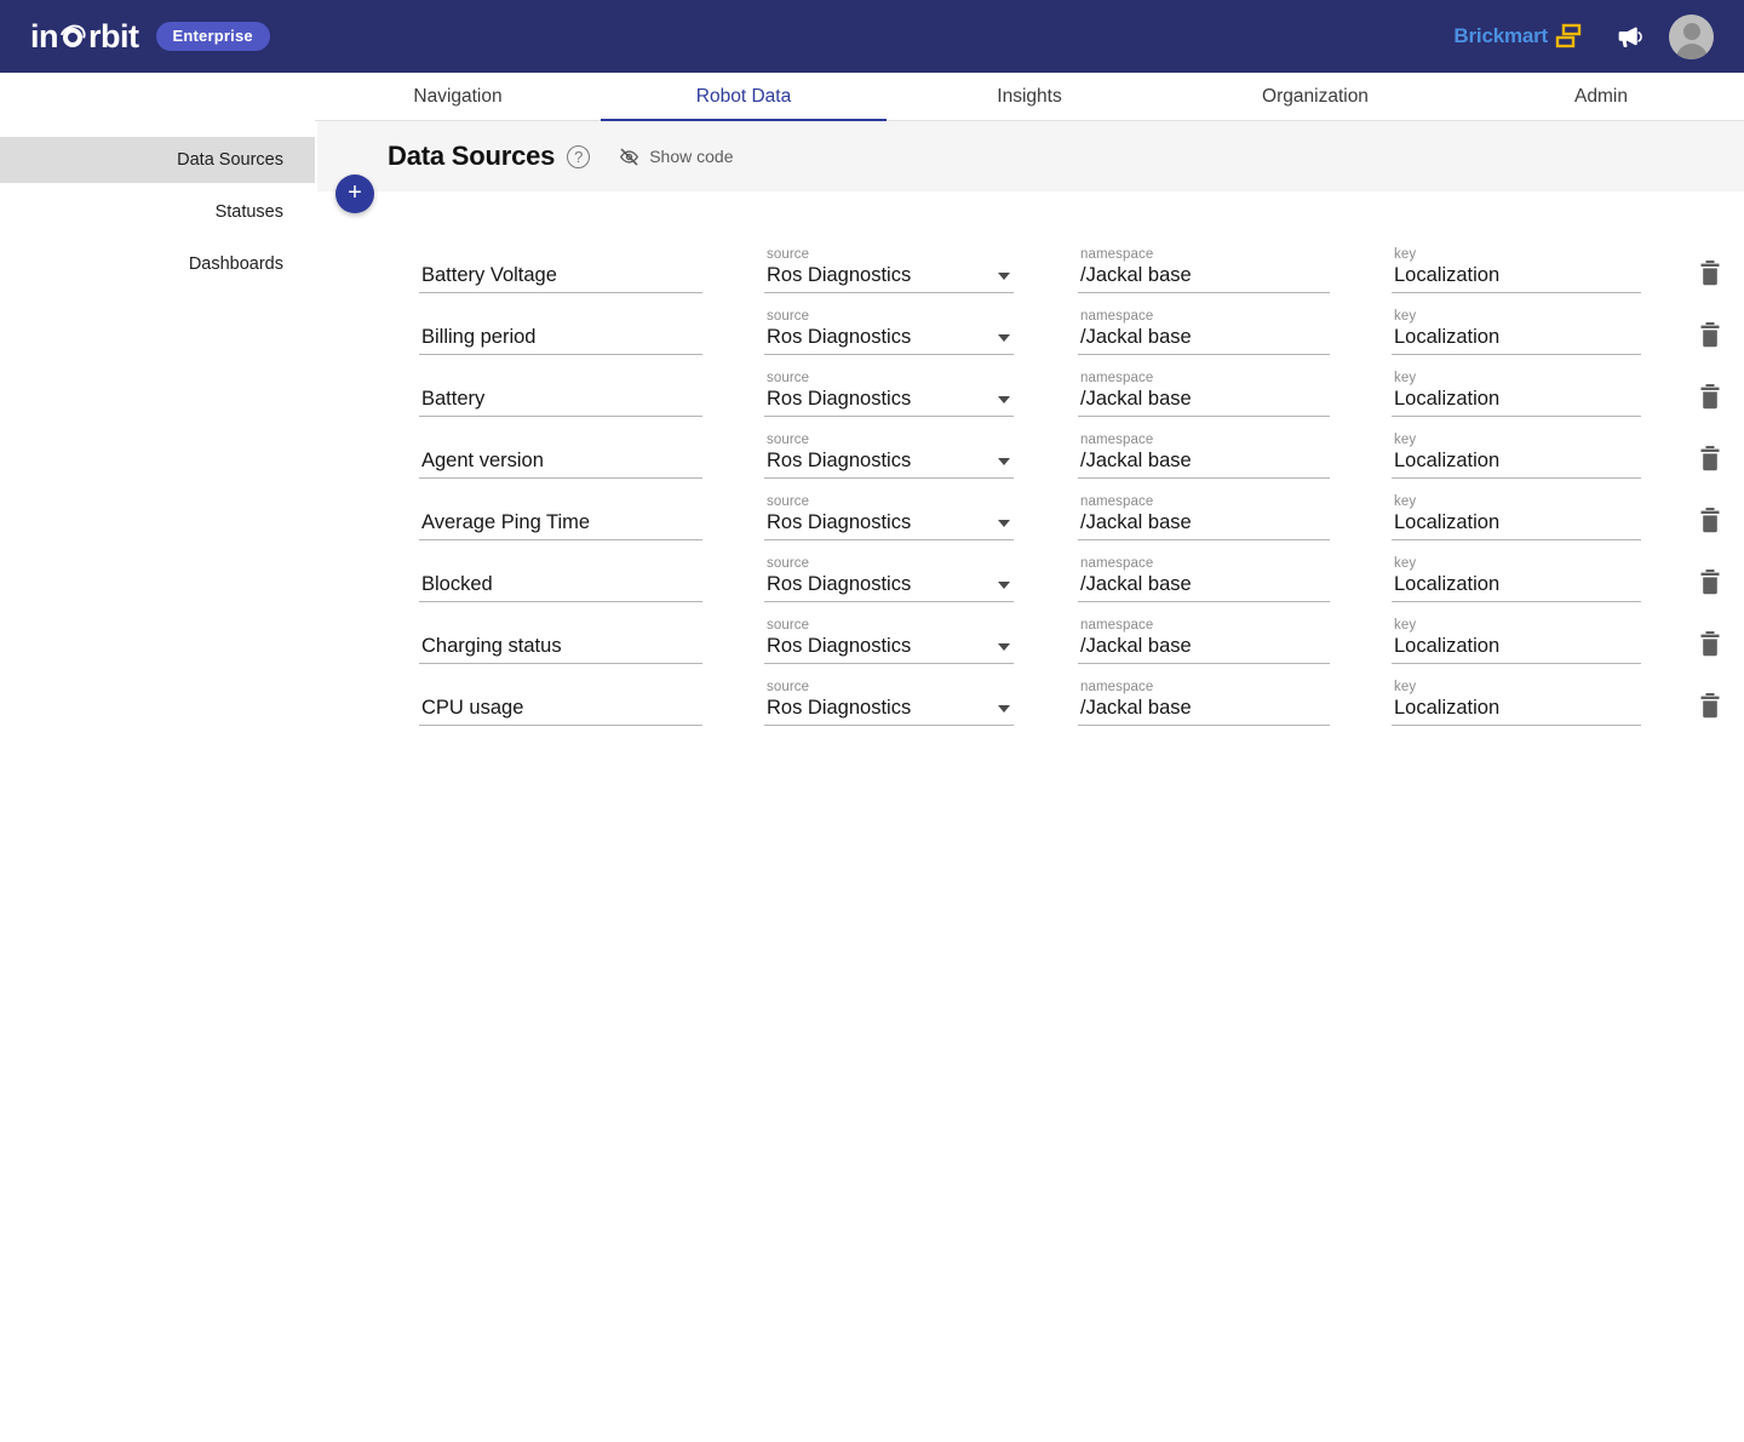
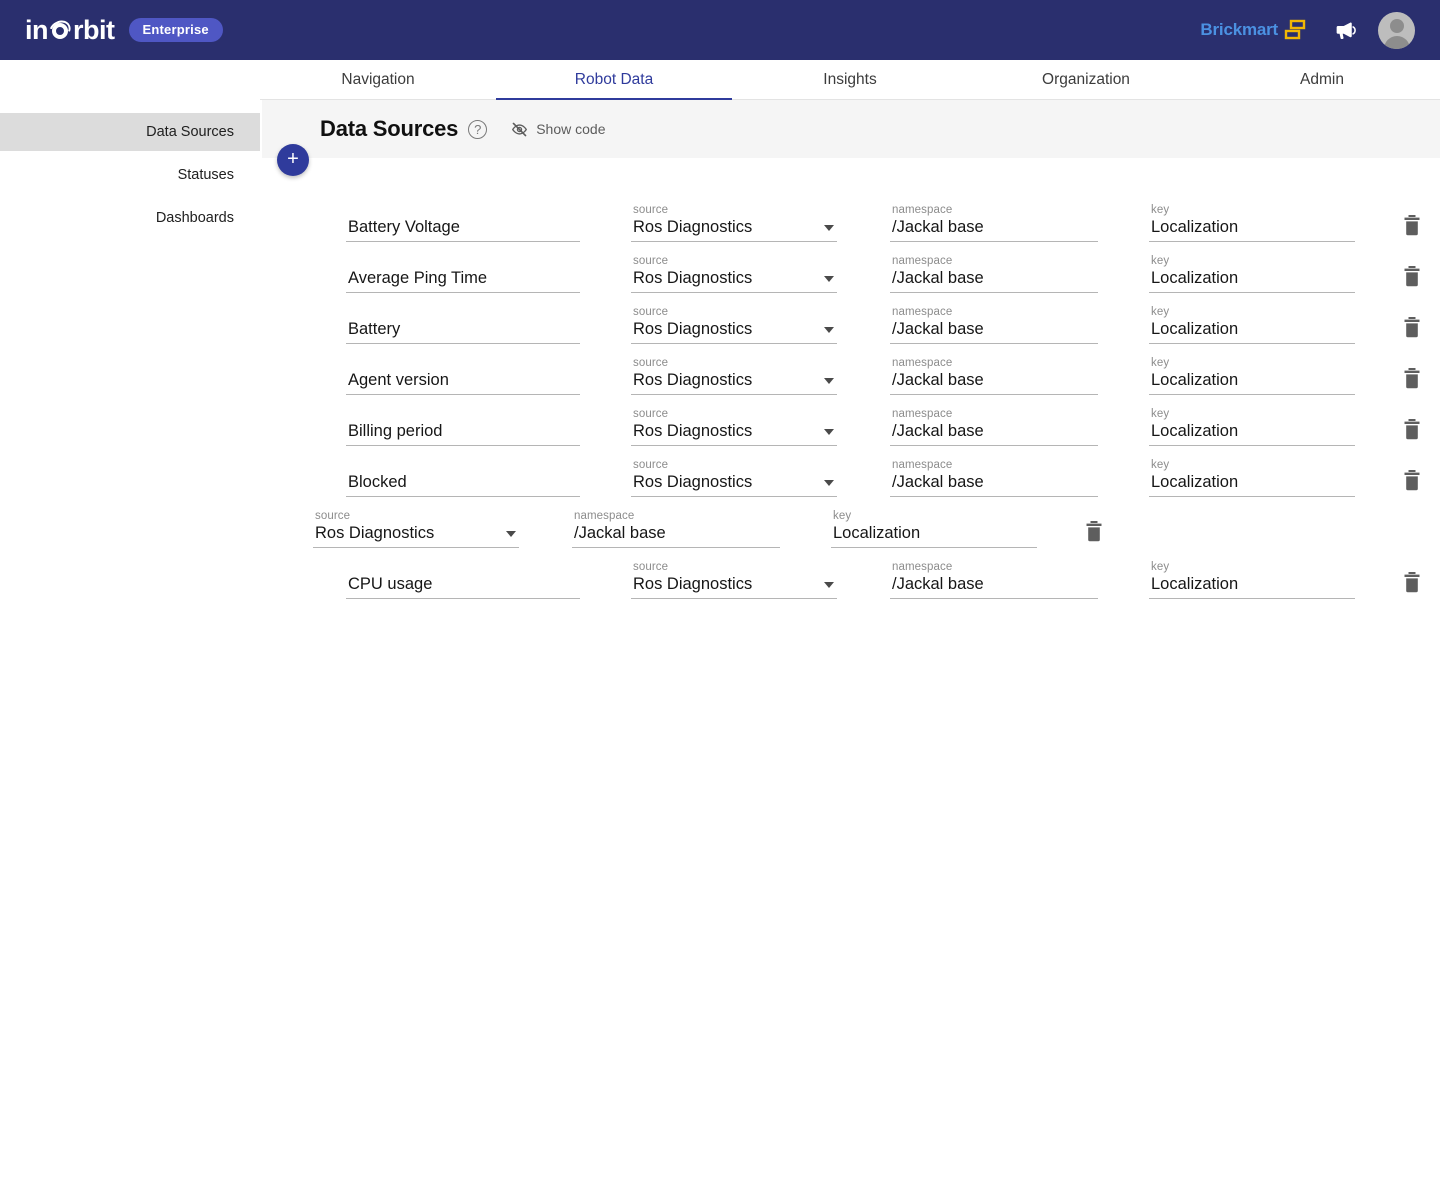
  in
  rbit
  Enterprise
  Brickmart
  Navigation
  Robot Data
  Insights
  Organization
  Admin
  Data Sources
  Statuses
  Dashboards
  Data Sources
  ?
  Show code
  +
  Battery Voltage
  source
  Ros Diagnostics
  namespace
  /Jackal base
  key
  Localization
- Billing period
+ Average Ping Time
  source
  Ros Diagnostics
  namespace
  /Jackal base
  key
  Localization
  Battery
  source
  Ros Diagnostics
  namespace
  /Jackal base
  key
  Localization
  Agent version
  source
  Ros Diagnostics
  namespace
  /Jackal base
  key
  Localization
- Average Ping Time
+ Billing period
  source
  Ros Diagnostics
  namespace
  /Jackal base
  key
  Localization
  Blocked
  source
  Ros Diagnostics
  namespace
  /Jackal base
  key
  Localization
- Charging status
  source
  Ros Diagnostics
  namespace
  /Jackal base
  key
  Localization
  CPU usage
  source
  Ros Diagnostics
  namespace
  /Jackal base
  key
  Localization
